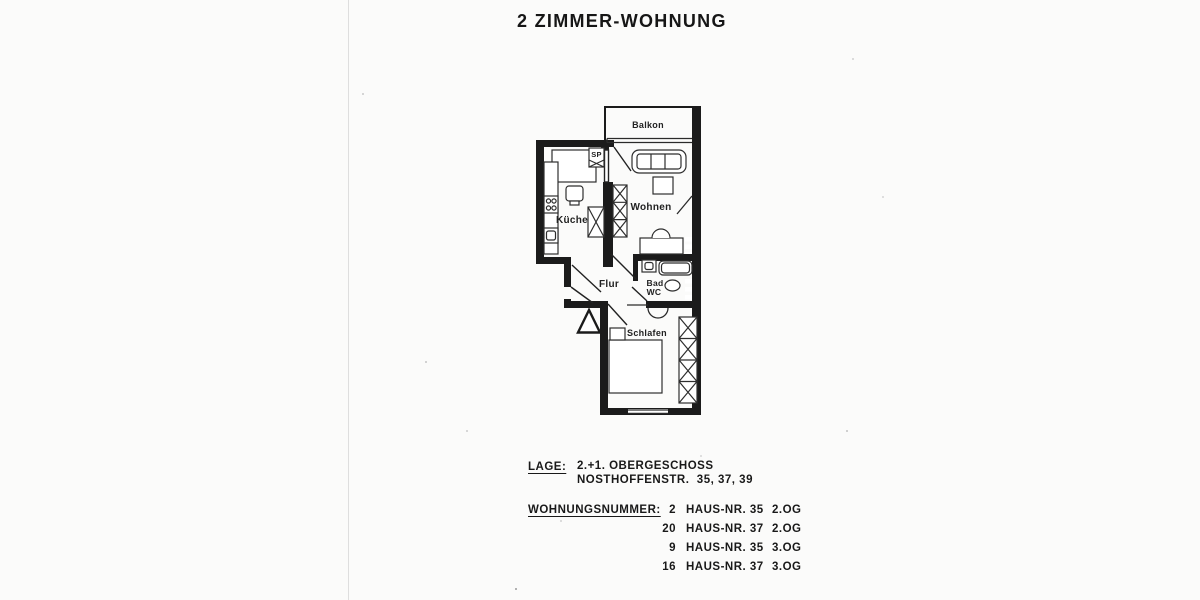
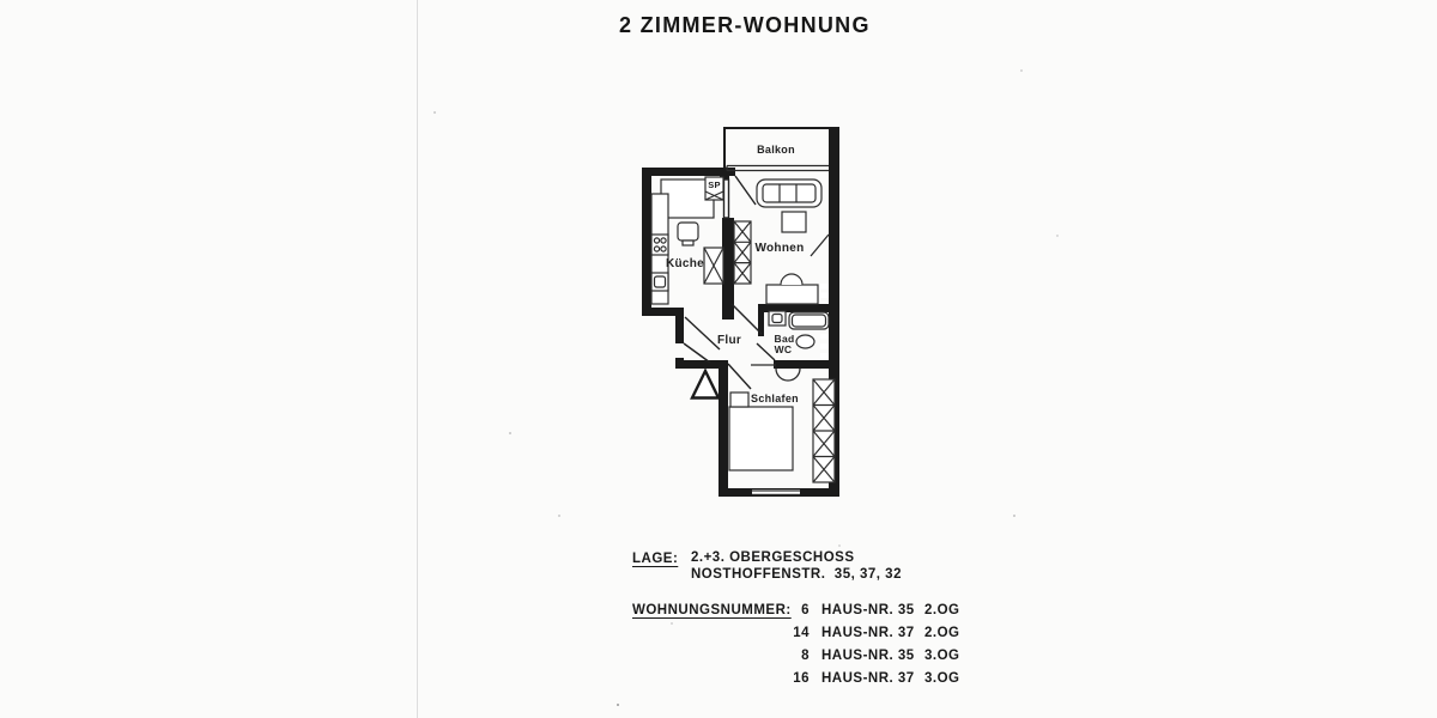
  2 ZIMMER-WOHNUNG
  Balkon
  Wohnen
  Küche
  Flur
  Bad
  WC
  Schlafen
  SP
  LAGE:
- 2.+1. OBERGESCHOSS
+ 2.+3. OBERGESCHOSS
- NOSTHOFFENSTR. 35, 37, 39
+ NOSTHOFFENSTR. 35, 37, 32
  WOHNUNGSNUMMER:
- 2
+ 6
  HAUS-NR. 35
  2.OG
- 20
+ 14
  HAUS-NR. 37
  2.OG
- 9
+ 8
  HAUS-NR. 35
  3.OG
  16
  HAUS-NR. 37
  3.OG
